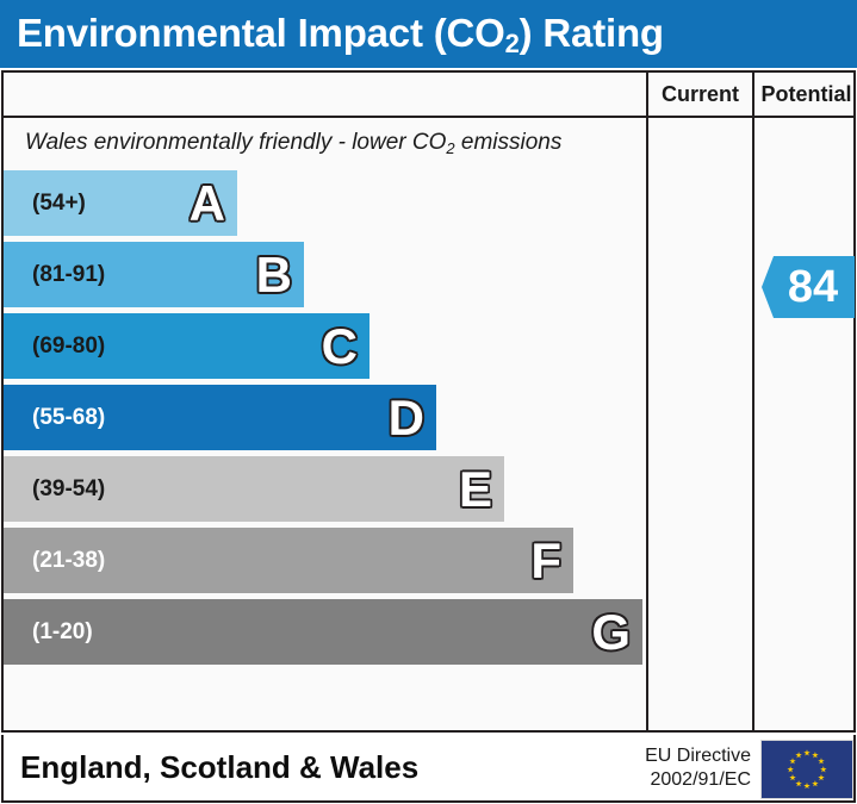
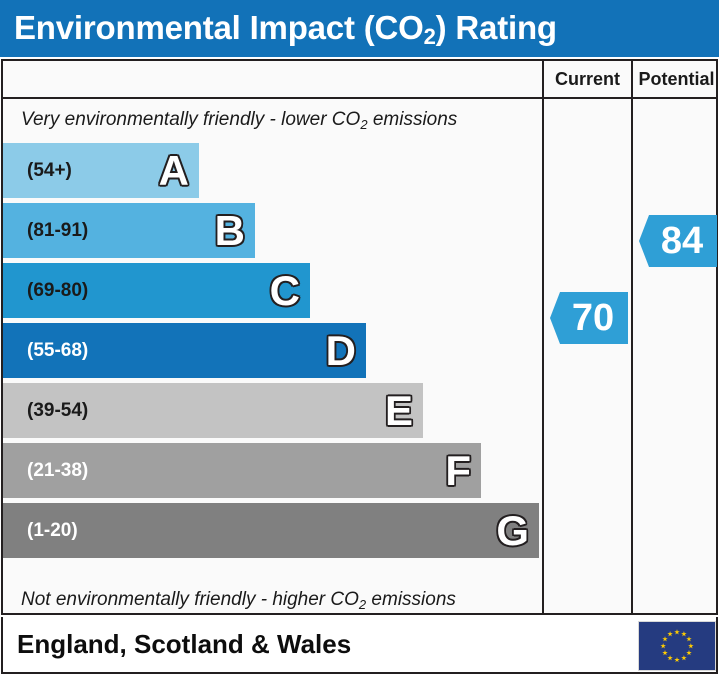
  Environmental Impact (CO2) Rating
  Current
  Potential
- Wales environmentally friendly - lower CO2 emissions
+ Very environmentally friendly - lower CO2 emissions
  (54+)
  A
  (81-91)
  B
  (69-80)
  C
  (55-68)
  D
  (39-54)
  E
  (21-38)
  F
  (1-20)
  G
+ Not environmentally friendly - higher CO2 emissions
+ 70
  84
  England, Scotland & Wales
- EU Directive
- 2002/91/EC
